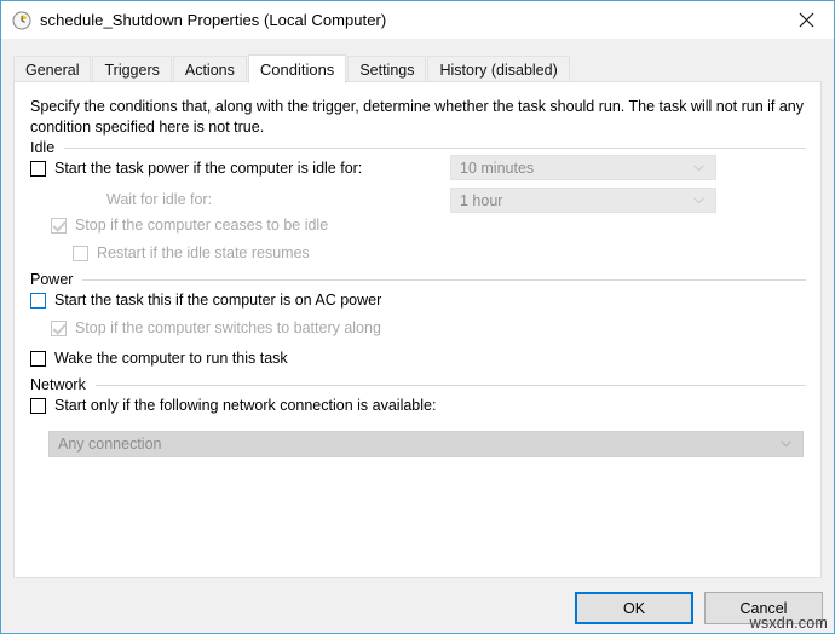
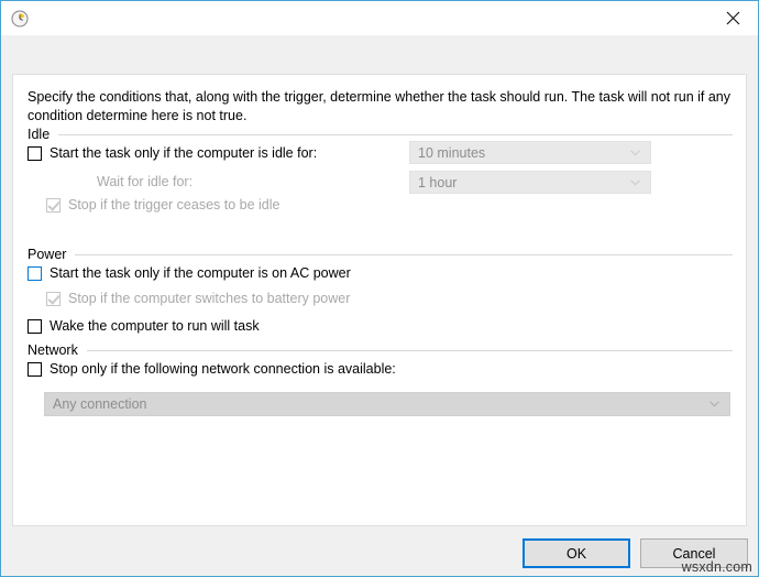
- schedule_Shutdown Properties (Local Computer)
- General
- Triggers
- Actions
- Conditions
- Settings
- History (disabled)
- Specify the conditions that, along with the trigger, determine whether the task should run. The task will not run if any condition specified here is not true.
+ Specify the conditions that, along with the trigger, determine whether the task should run. The task will not run if any condition determine here is not true.
  Idle
- Start the task power if the computer is idle for:
+ Start the task only if the computer is idle for:
  10 minutes
  Wait for idle for:
  1 hour
- Stop if the computer ceases to be idle
+ Stop if the trigger ceases to be idle
- Restart if the idle state resumes
  Power
- Start the task this if the computer is on AC power
+ Start the task only if the computer is on AC power
- Stop if the computer switches to battery along
+ Stop if the computer switches to battery power
- Wake the computer to run this task
+ Wake the computer to run will task
  Network
- Start only if the following network connection is available:
+ Stop only if the following network connection is available:
  Any connection
  OK
  Cancel
  wsxdn.com
